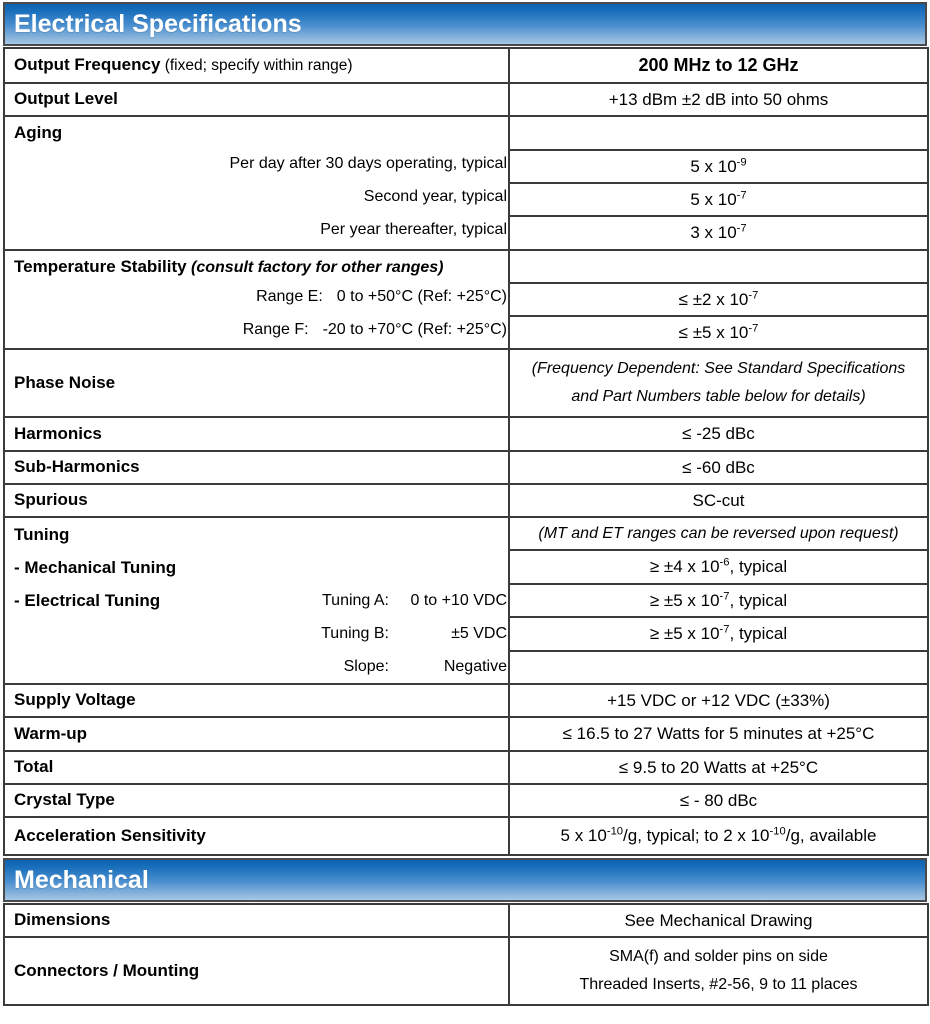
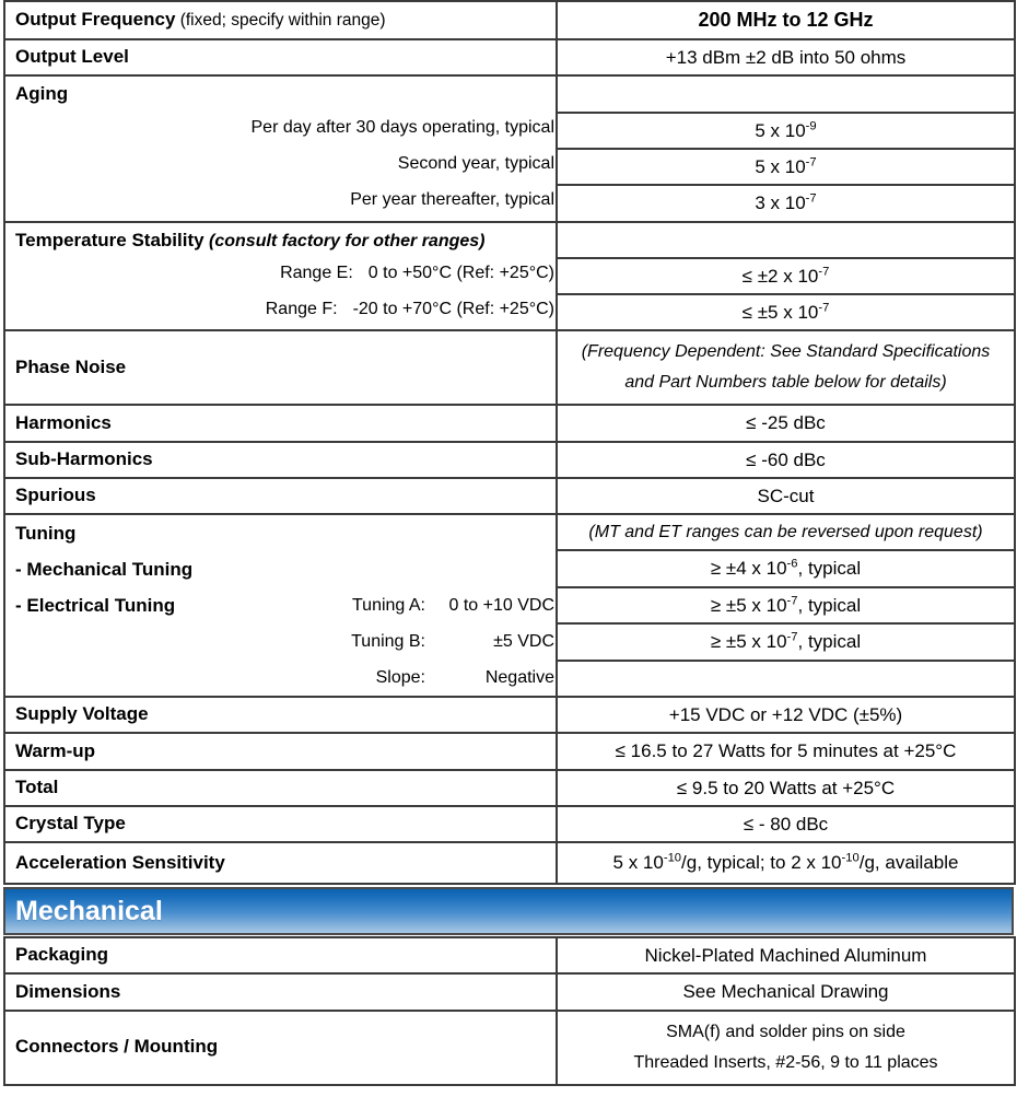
- Electrical Specifications
  Output Frequency (fixed; specify within range)	200 MHz to 12 GHz
  Output Level	+13 dBm ±2 dB into 50 ohms
  AgingPer day after 30 days operating, typicalSecond year, typicalPer year thereafter, typical
  5 x 10-9
  5 x 10-7
  3 x 10-7
  Temperature Stability (consult factory for other ranges)Range E: 0 to +50°C (Ref: +25°C)Range F: -20 to +70°C (Ref: +25°C)
  ≤ ±2 x 10-7
  ≤ ±5 x 10-7
  Phase Noise	(Frequency Dependent: See Standard Specificationsand Part Numbers table below for details)
  Harmonics	≤ -25 dBc
  Sub-Harmonics	≤ -60 dBc
  Spurious	SC-cut
  Tuning- Mechanical Tuning- Electrical Tuning Tuning A: 0 to +10 VDCTuning B: ±5 VDCSlope: Negative	(MT and ET ranges can be reversed upon request)
  ≥ ±4 x 10-6, typical
  ≥ ±5 x 10-7, typical
  ≥ ±5 x 10-7, typical
- Supply Voltage	+15 VDC or +12 VDC (±33%)
+ Supply Voltage	+15 VDC or +12 VDC (±5%)
  Warm-up	≤ 16.5 to 27 Watts for 5 minutes at +25°C
  Total	≤ 9.5 to 20 Watts at +25°C
  Crystal Type	≤ - 80 dBc
  Acceleration Sensitivity	5 x 10-10/g, typical; to 2 x 10-10/g, available
  Mechanical
+ Packaging	Nickel-Plated Machined Aluminum
  Dimensions	See Mechanical Drawing
  Connectors / Mounting	SMA(f) and solder pins on sideThreaded Inserts, #2-56, 9 to 11 places
